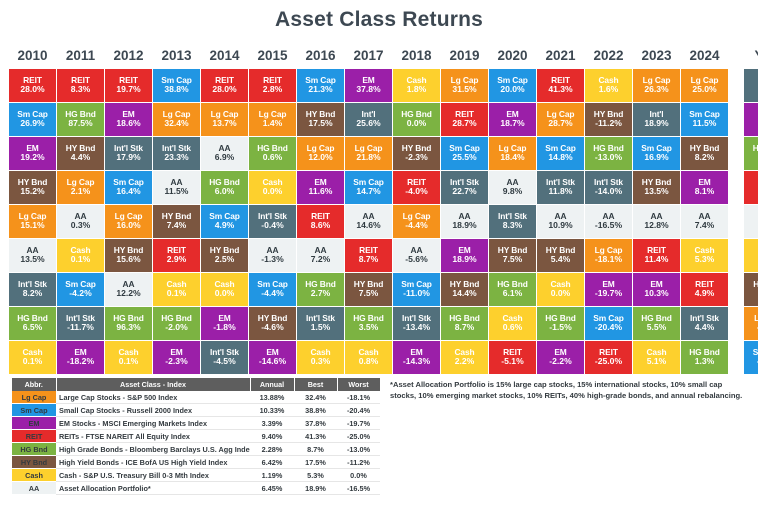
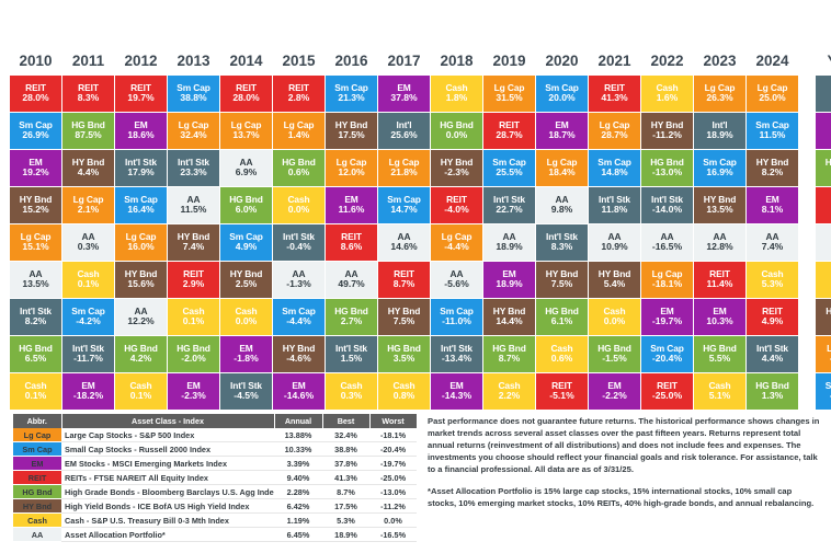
- Asset Class Returns
  2010	2011	2012	2013	2014	2015	2016	2017	2018	2019	2020	2021	2022	2023	2024
  REIT28.0%	REIT8.3%	REIT19.7%	Sm Cap38.8%	REIT28.0%	REIT2.8%	Sm Cap21.3%	EM37.8%	Cash1.8%	Lg Cap31.5%	Sm Cap20.0%	REIT41.3%	Cash1.6%	Lg Cap26.3%	Lg Cap25.0%
  Sm Cap26.9%	HG Bnd87.5%	EM18.6%	Lg Cap32.4%	Lg Cap13.7%	Lg Cap1.4%	HY Bnd17.5%	Int'l25.6%	HG Bnd0.0%	REIT28.7%	EM18.7%	Lg Cap28.7%	HY Bnd-11.2%	Int'l18.9%	Sm Cap11.5%
  EM19.2%	HY Bnd4.4%	Int'l Stk17.9%	Int'l Stk23.3%	AA6.9%	HG Bnd0.6%	Lg Cap12.0%	Lg Cap21.8%	HY Bnd-2.3%	Sm Cap25.5%	Lg Cap18.4%	Sm Cap14.8%	HG Bnd-13.0%	Sm Cap16.9%	HY Bnd8.2%		H
  HY Bnd15.2%	Lg Cap2.1%	Sm Cap16.4%	AA11.5%	HG Bnd6.0%	Cash0.0%	EM11.6%	Sm Cap14.7%	REIT-4.0%	Int'l Stk22.7%	AA9.8%	Int'l Stk11.8%	Int'l Stk-14.0%	HY Bnd13.5%	EM8.1%
  Lg Cap15.1%	AA0.3%	Lg Cap16.0%	HY Bnd7.4%	Sm Cap4.9%	Int'l Stk-0.4%	REIT8.6%	AA14.6%	Lg Cap-4.4%	AA18.9%	Int'l Stk8.3%	AA10.9%	AA-16.5%	AA12.8%	AA7.4%
- AA13.5%	Cash0.1%	HY Bnd15.6%	REIT2.9%	HY Bnd2.5%	AA-1.3%	AA7.2%	REIT8.7%	AA-5.6%	EM18.9%	HY Bnd7.5%	HY Bnd5.4%	Lg Cap-18.1%	REIT11.4%	Cash5.3%
+ AA13.5%	Cash0.1%	HY Bnd15.6%	REIT2.9%	HY Bnd2.5%	AA-1.3%	AA49.7%	REIT8.7%	AA-5.6%	EM18.9%	HY Bnd7.5%	HY Bnd5.4%	Lg Cap-18.1%	REIT11.4%	Cash5.3%
  Int'l Stk8.2%	Sm Cap-4.2%	AA12.2%	Cash0.1%	Cash0.0%	Sm Cap-4.4%	HG Bnd2.7%	HY Bnd7.5%	Sm Cap-11.0%	HY Bnd14.4%	HG Bnd6.1%	Cash0.0%	EM-19.7%	EM10.3%	REIT4.9%		H
- HG Bnd6.5%	Int'l Stk-11.7%	HG Bnd96.3%	HG Bnd-2.0%	EM-1.8%	HY Bnd-4.6%	Int'l Stk1.5%	HG Bnd3.5%	Int'l Stk-13.4%	HG Bnd8.7%	Cash0.6%	HG Bnd-1.5%	Sm Cap-20.4%	HG Bnd5.5%	Int'l Stk4.4%		L
+ HG Bnd6.5%	Int'l Stk-11.7%	HG Bnd4.2%	HG Bnd-2.0%	EM-1.8%	HY Bnd-4.6%	Int'l Stk1.5%	HG Bnd3.5%	Int'l Stk-13.4%	HG Bnd8.7%	Cash0.6%	HG Bnd-1.5%	Sm Cap-20.4%	HG Bnd5.5%	Int'l Stk4.4%		L
  Cash0.1%	EM-18.2%	Cash0.1%	EM-2.3%	Int'l Stk-4.5%	EM-14.6%	Cash0.3%	Cash0.8%	EM-14.3%	Cash2.2%	REIT-5.1%	EM-2.2%	REIT-25.0%	Cash5.1%	HG Bnd1.3%		S
  Abbr.	Asset Class - Index	Annual	Best	Worst
  Lg Cap	Large Cap Stocks - S&P 500 Index	13.88%	32.4%	-18.1%
  Sm Cap	Small Cap Stocks - Russell 2000 Index	10.33%	38.8%	-20.4%
  EM	EM Stocks - MSCI Emerging Markets Index	3.39%	37.8%	-19.7%
  REIT	REITs - FTSE NAREIT All Equity Index	9.40%	41.3%	-25.0%
  HG Bnd	High Grade Bonds - Bloomberg Barclays U.S. Agg Inde	2.28%	8.7%	-13.0%
  HY Bnd	High Yield Bonds - ICE BofA US High Yield Index	6.42%	17.5%	-11.2%
  Cash	Cash - S&P U.S. Treasury Bill 0-3 Mth Index	1.19%	5.3%	0.0%
  AA	Asset Allocation Portfolio*	6.45%	18.9%	-16.5%
+ Past performance does not guarantee future returns. The historical performance shows changes in market trends across several asset classes over the past fifteen years. Returns represent total annual returns (reinvestment of all distributions) and does not include fees and expenses. The investments you choose should reflect your financial goals and risk tolerance. For assistance, talk to a financial professional. All data are as of 3/31/25.
  *Asset Allocation Portfolio is 15% large cap stocks, 15% international stocks, 10% small cap stocks, 10% emerging market stocks, 10% REITs, 40% high-grade bonds, and annual rebalancing.
